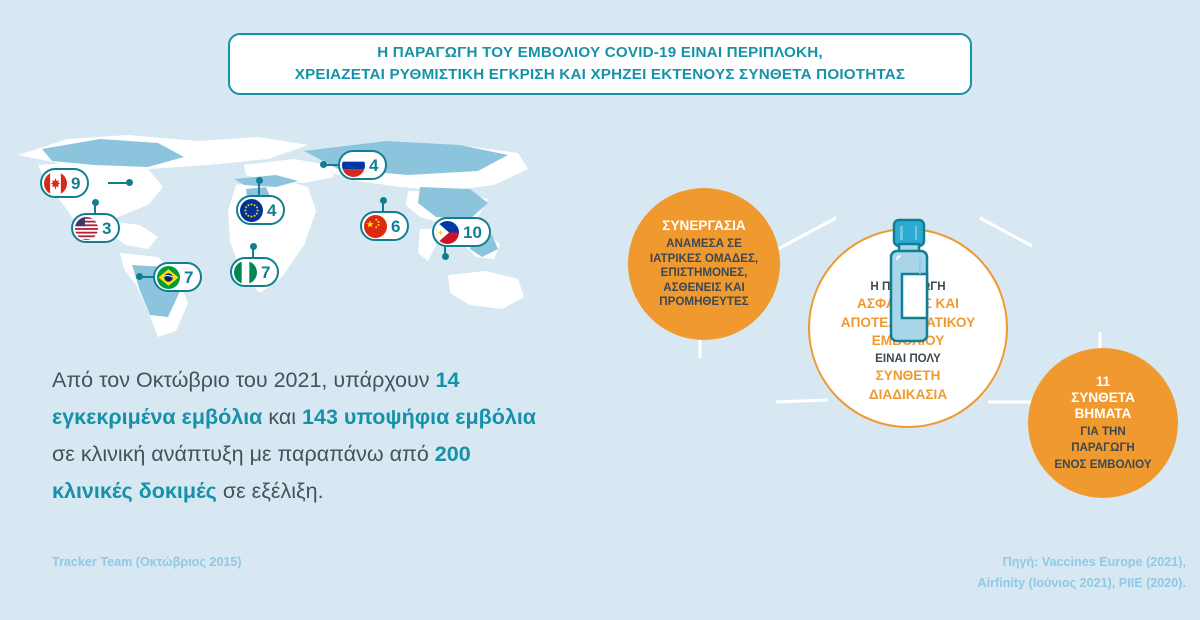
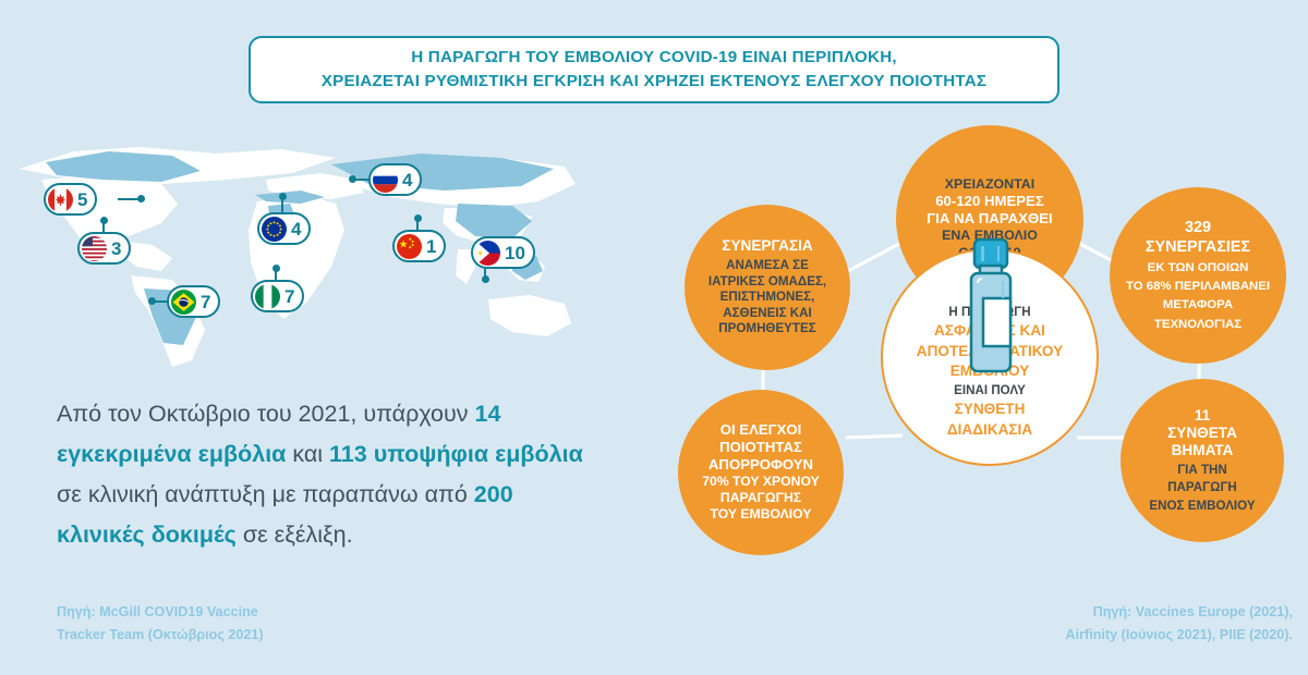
  Η ΠΑΡΑΓΩΓΗ ΤΟΥ ΕΜΒΟΛΙΟΥ COVID-19 ΕΙΝΑΙ ΠΕΡΙΠΛΟΚΗ,
- ΧΡΕΙΑΖΕΤΑΙ ΡΥΘΜΙΣΤΙΚΗ ΕΓΚΡΙΣΗ ΚΑΙ ΧΡΗΖΕΙ ΕΚΤΕΝΟΥΣ ΣΥΝΘΕΤΑ ΠΟΙΟΤΗΤΑΣ
+ ΧΡΕΙΑΖΕΤΑΙ ΡΥΘΜΙΣΤΙΚΗ ΕΓΚΡΙΣΗ ΚΑΙ ΧΡΗΖΕΙ ΕΚΤΕΝΟΥΣ ΕΛΕΓΧΟΥ ΠΟΙΟΤΗΤΑΣ
- 9
+ 5
  3
  7
  7
  4
  4
- 6
+ 1
  10
- Από τον Οκτώβριο του 2021, υπάρχουν 14 εγκεκριμένα εμβόλια και 143 υποψήφια εμβόλια σε κλινική ανάπτυξη με παραπάνω από 200 κλινικές δοκιμές σε εξέλιξη.
+ Από τον Οκτώβριο του 2021, υπάρχουν 14 εγκεκριμένα εμβόλια και 113 υποψήφια εμβόλια σε κλινική ανάπτυξη με παραπάνω από 200 κλινικές δοκιμές σε εξέλιξη.
+ Πηγή: McGill COVID19 Vaccine
- Tracker Team (Οκτώβριος 2015)
+ Tracker Team (Οκτώβριος 2021)
  Πηγή: Vaccines Europe (2021),
  Airfinity (Ιούνιος 2021), PIIE (2020).
+ ΧΡΕΙΑΖΟΝΤΑΙ
+ 60-120 ΗΜΕΡΕΣ
+ ΓΙΑ ΝΑ ΠΑΡΑΧΘΕΙ
+ ΕΝΑ ΕΜΒΟΛΙΟ
  ΣΥΝΕΡΓΑΣΙΑ
  ΑΝΑΜΕΣΑ ΣΕ
  ΙΑΤΡΙΚΕΣ ΟΜΑΔΕΣ,
  ΕΠΙΣΤΗΜΟΝΕΣ,
  ΑΣΘΕΝΕΙΣ ΚΑΙ
  ΠΡΟΜΗΘΕΥΤΕΣ
+ 329
+ ΣΥΝΕΡΓΑΣΙΕΣ
+ ΕΚ ΤΩΝ ΟΠΟΙΩΝ
+ ΤΟ 68% ΠΕΡΙΛΑΜΒΑΝΕΙ
+ ΜΕΤΑΦΟΡΑ
+ ΤΕΧΝΟΛΟΓΙΑΣ
+ ΟΙ ΕΛΕΓΧΟΙ
+ ΠΟΙΟΤΗΤΑΣ
+ ΑΠΟΡΡΟΦΟΥΝ
+ 70% ΤΟΥ ΧΡΟΝΟΥ
+ ΠΑΡΑΓΩΓΗΣ
+ ΤΟΥ ΕΜΒΟΛΙΟΥ
  11
  ΣΥΝΘΕΤΑ
  ΒΗΜΑΤΑ
  ΓΙΑ ΤΗΝ
  ΠΑΡΑΓΩΓΗ
  ΕΝΟΣ ΕΜΒΟΛΙΟΥ
  ΑΠΟΤΕΑΤΙΚΟΥ
  ΕΙΝΑΙ ΠΟΛΥ
  ΣΥΝΘΕΤΗ
  ΔΙΑΔΙΚΑΣΙΑ
